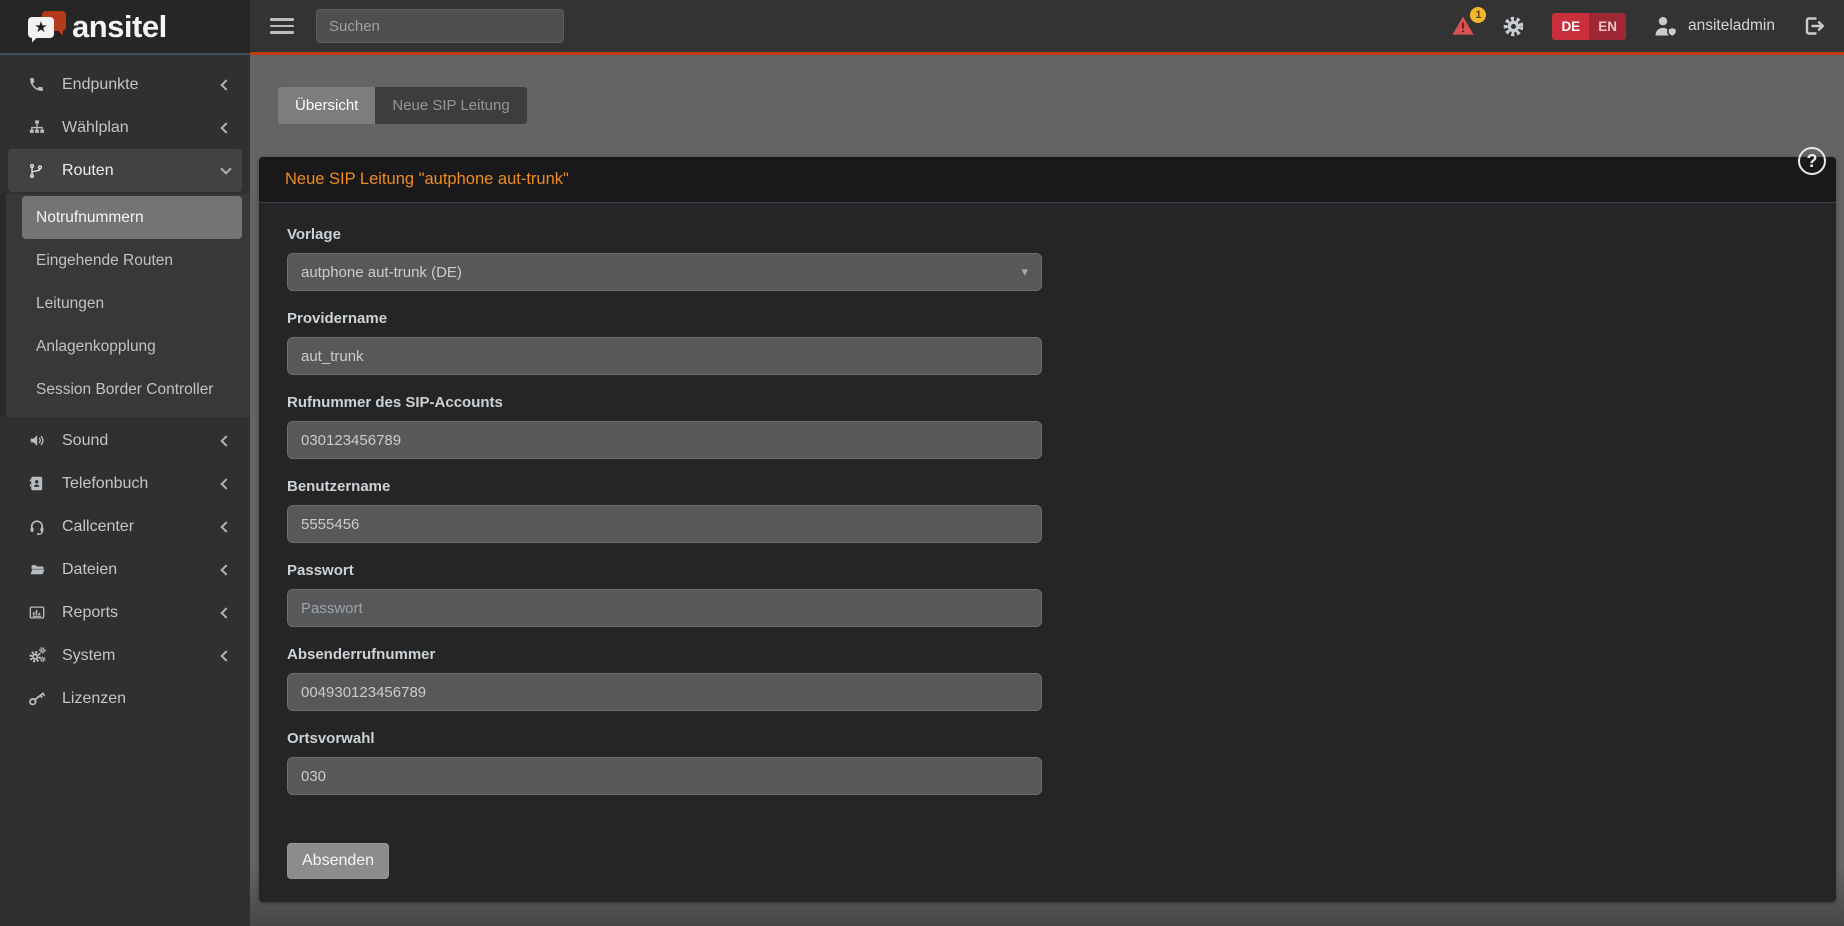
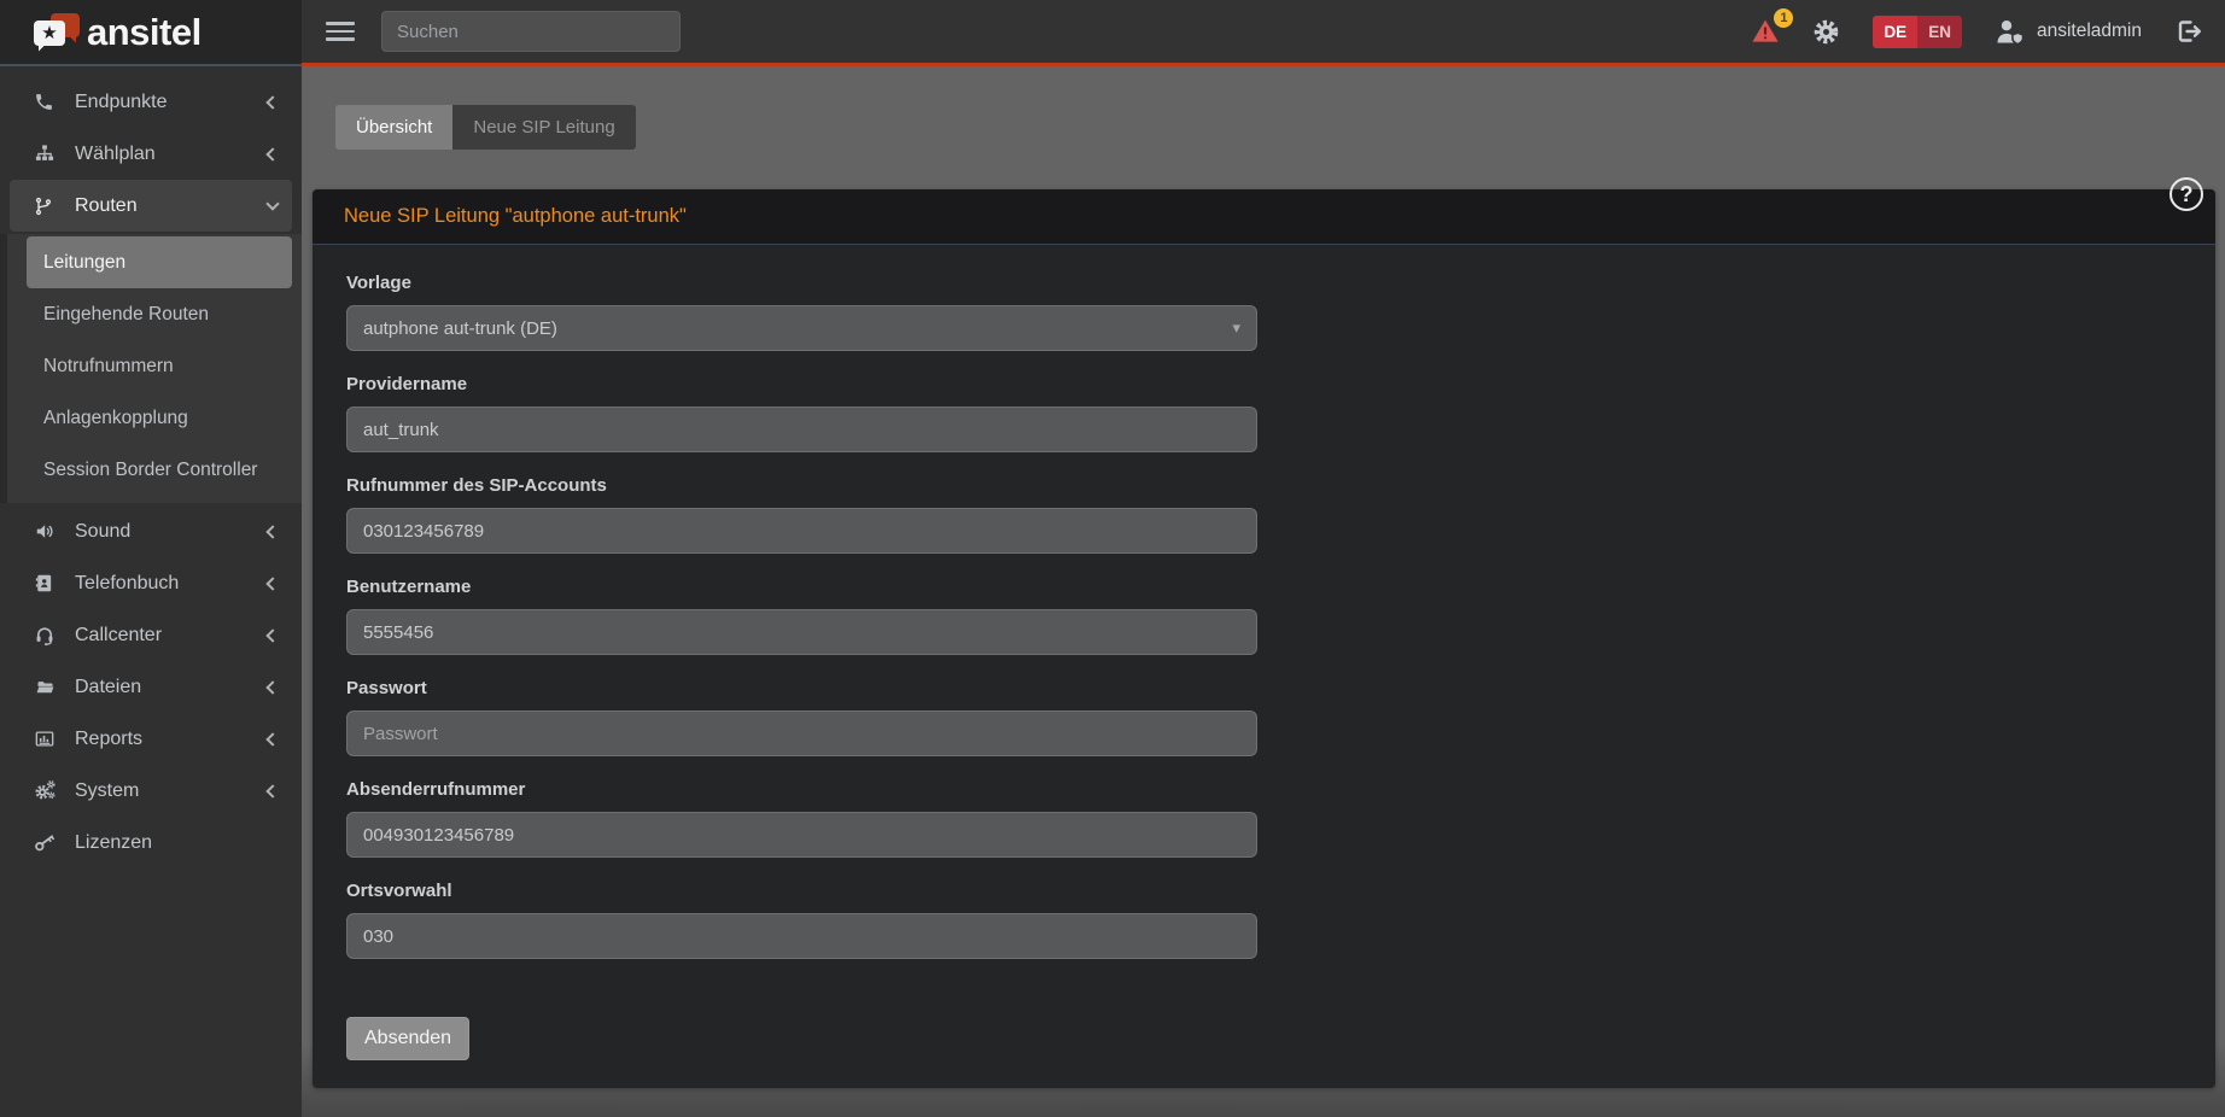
  ★
  ansitel
  Suchen
  1
  DE
  EN
  ansiteladmin
  Endpunkte
  Wählplan
  Routen
- Notrufnummern
+ Leitungen
  Eingehende Routen
- Leitungen
+ Notrufnummern
  Anlagenkopplung
  Session Border Controller
  Sound
  Telefonbuch
  Callcenter
  Dateien
  Reports
  System
  Lizenzen
  Übersicht
  Neue SIP Leitung
  ?
  Neue SIP Leitung "autphone aut-trunk"
  Vorlage
  autphone aut-trunk (DE)
  ▾
  Providername
  aut_trunk
  Rufnummer des SIP-Accounts
  030123456789
  Benutzername
  5555456
  Passwort
  Passwort
  Absenderrufnummer
  004930123456789
  Ortsvorwahl
  030
  Absenden
